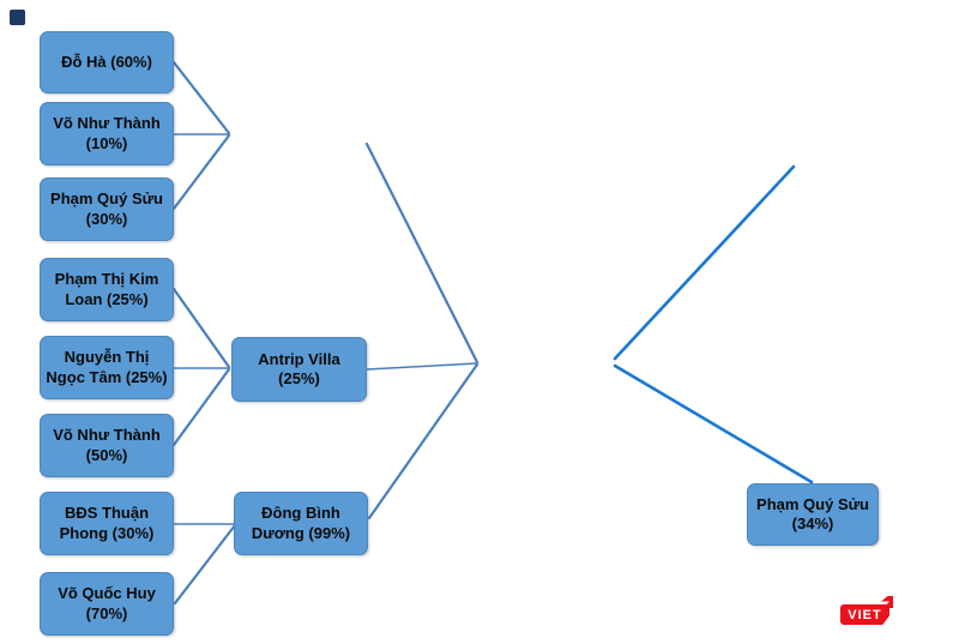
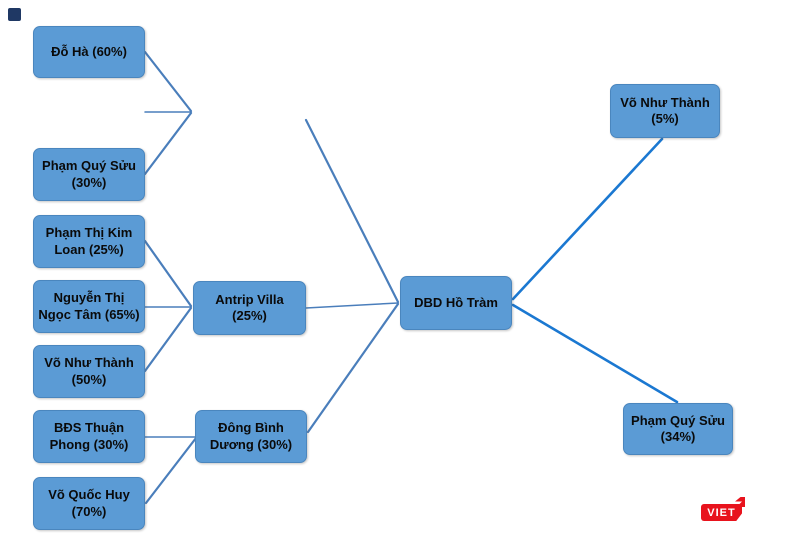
  Đỗ Hà (60%)
- Võ Như Thành (10%)
  Phạm Quý Sửu (30%)
  Phạm Thị Kim Loan (25%)
- Nguyễn Thị Ngọc Tâm (25%)
+ Nguyễn Thị Ngọc Tâm (65%)
  Võ Như Thành (50%)
  BĐS Thuận Phong (30%)
  Võ Quốc Huy (70%)
  Antrip Villa (25%)
- Đông Bình Dương (99%)
+ Đông Bình Dương (30%)
+ DBD Hồ Tràm
+ Võ Như Thành (5%)
  Phạm Quý Sửu (34%)
  VIET
